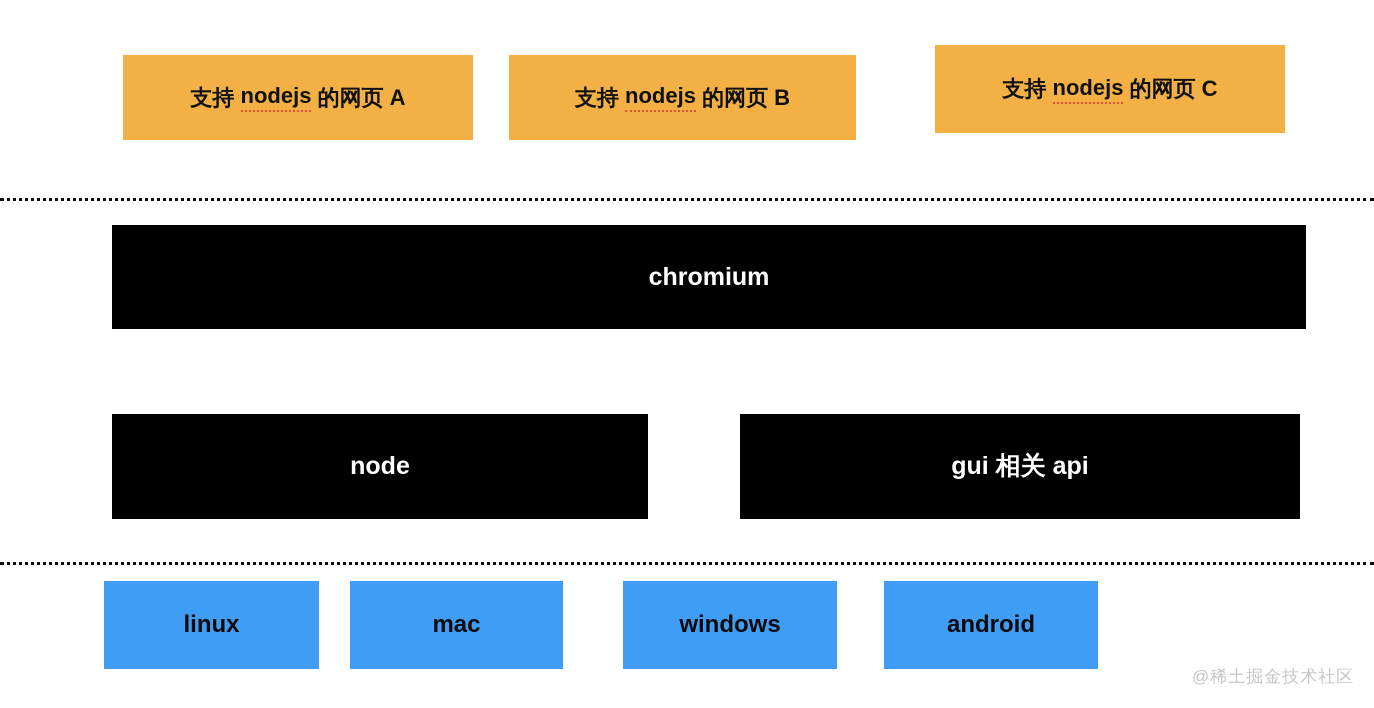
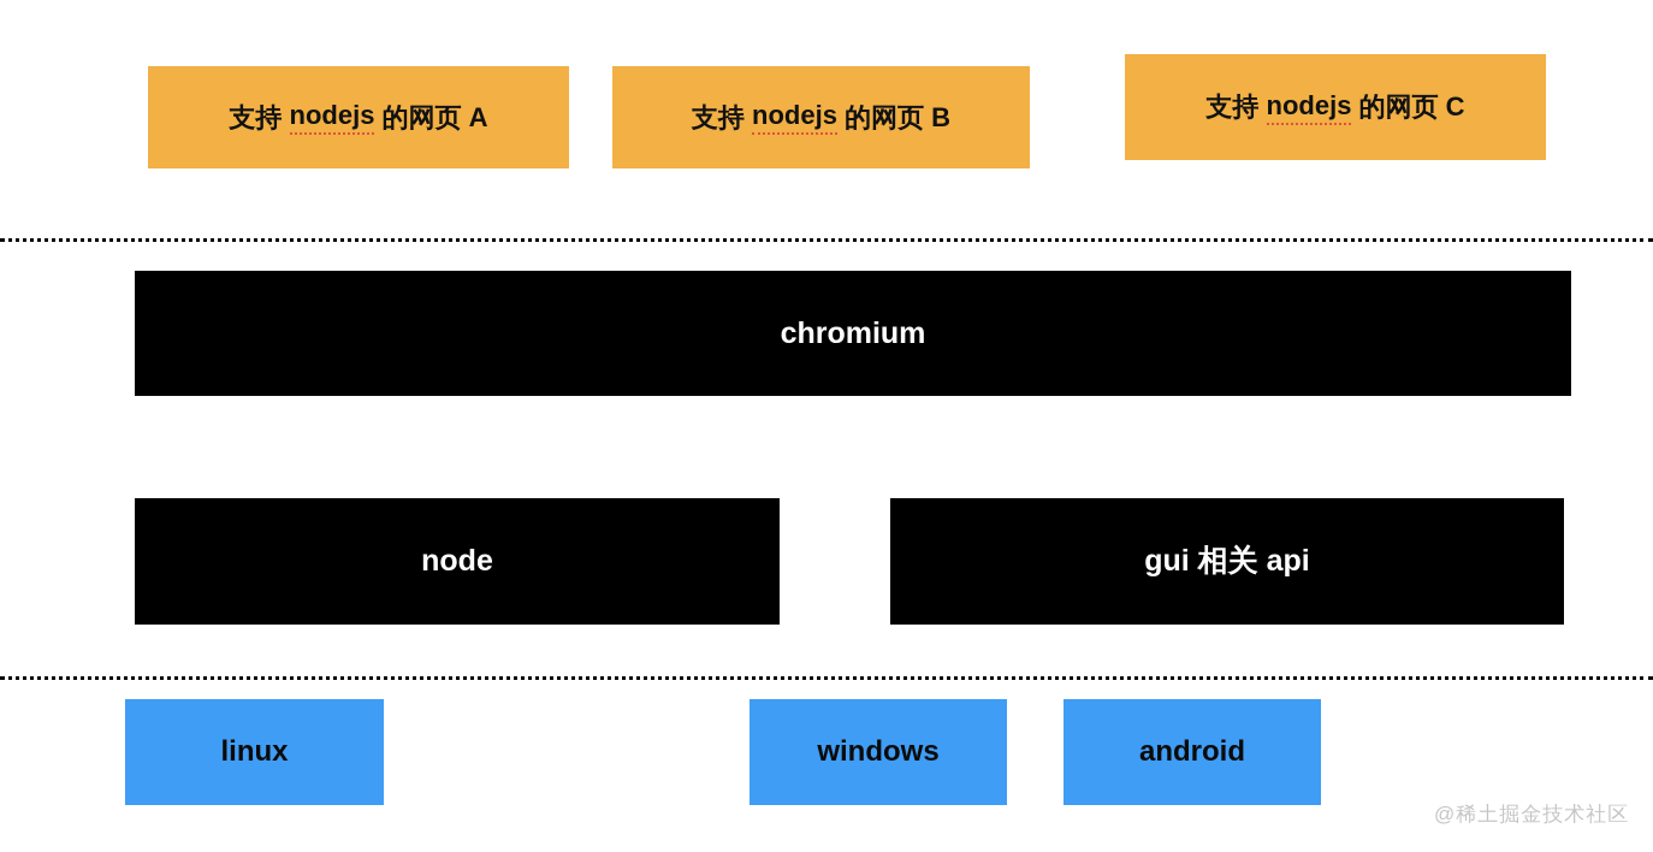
  支持
  nodejs
  的网页 A
  支持
  nodejs
  的网页 B
  支持
  nodejs
  的网页 C
  chromium
  node
  gui 相关 api
  linux
- mac
  windows
  android
  @稀土掘金技术社区
